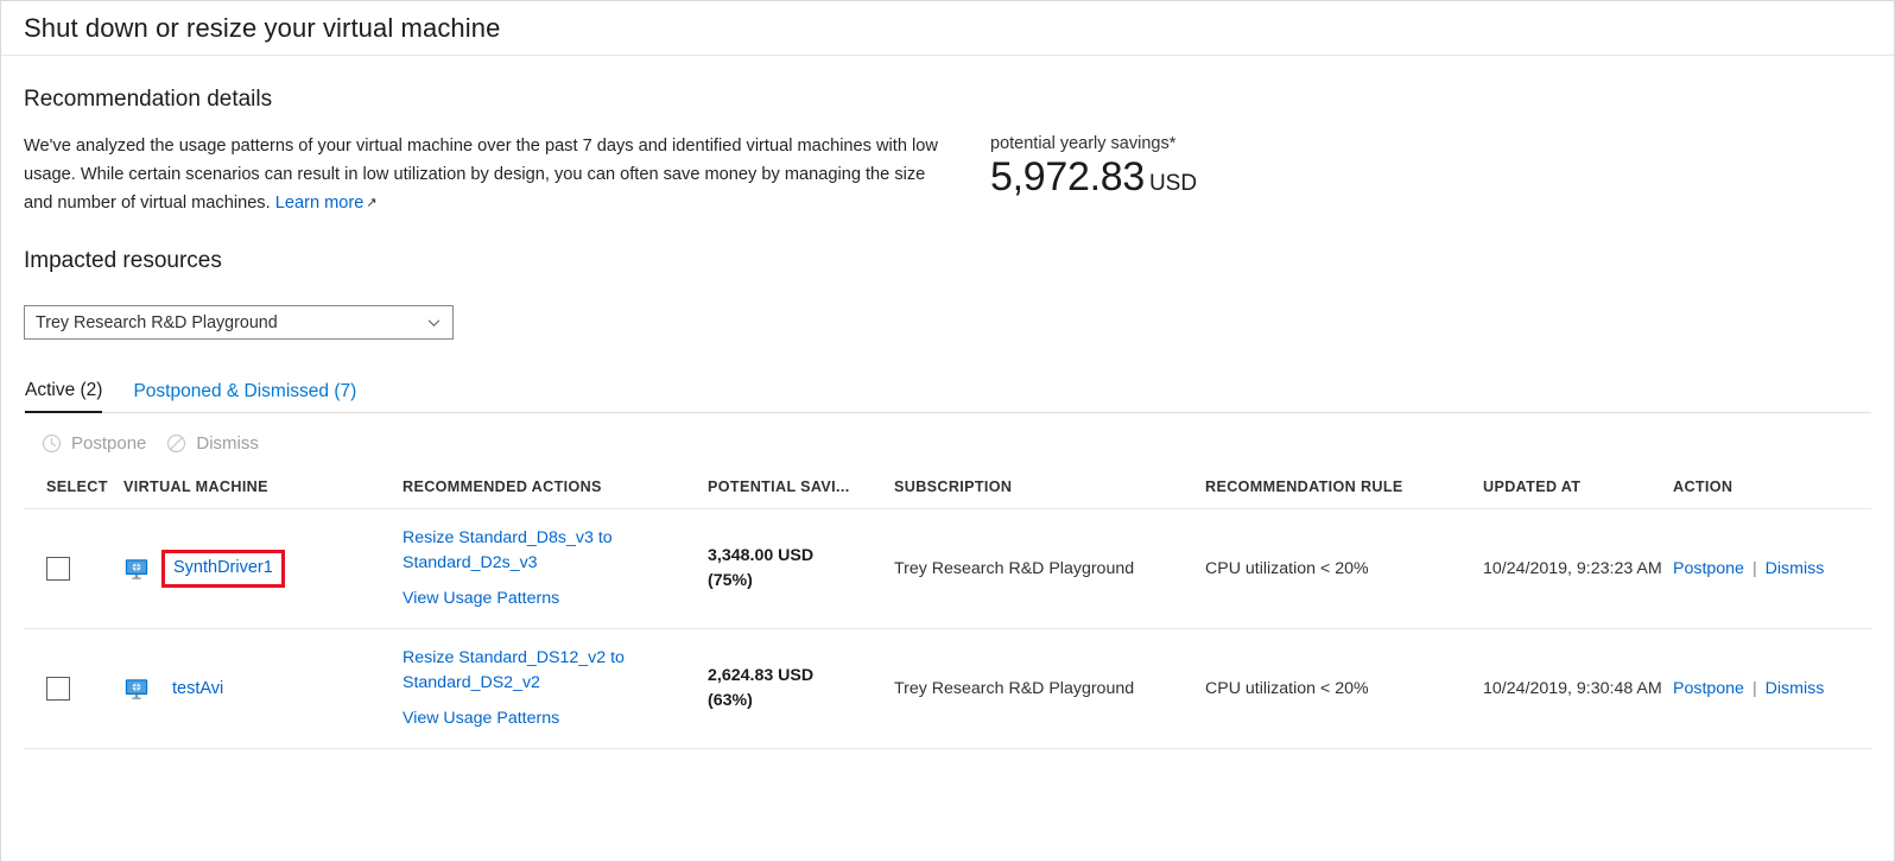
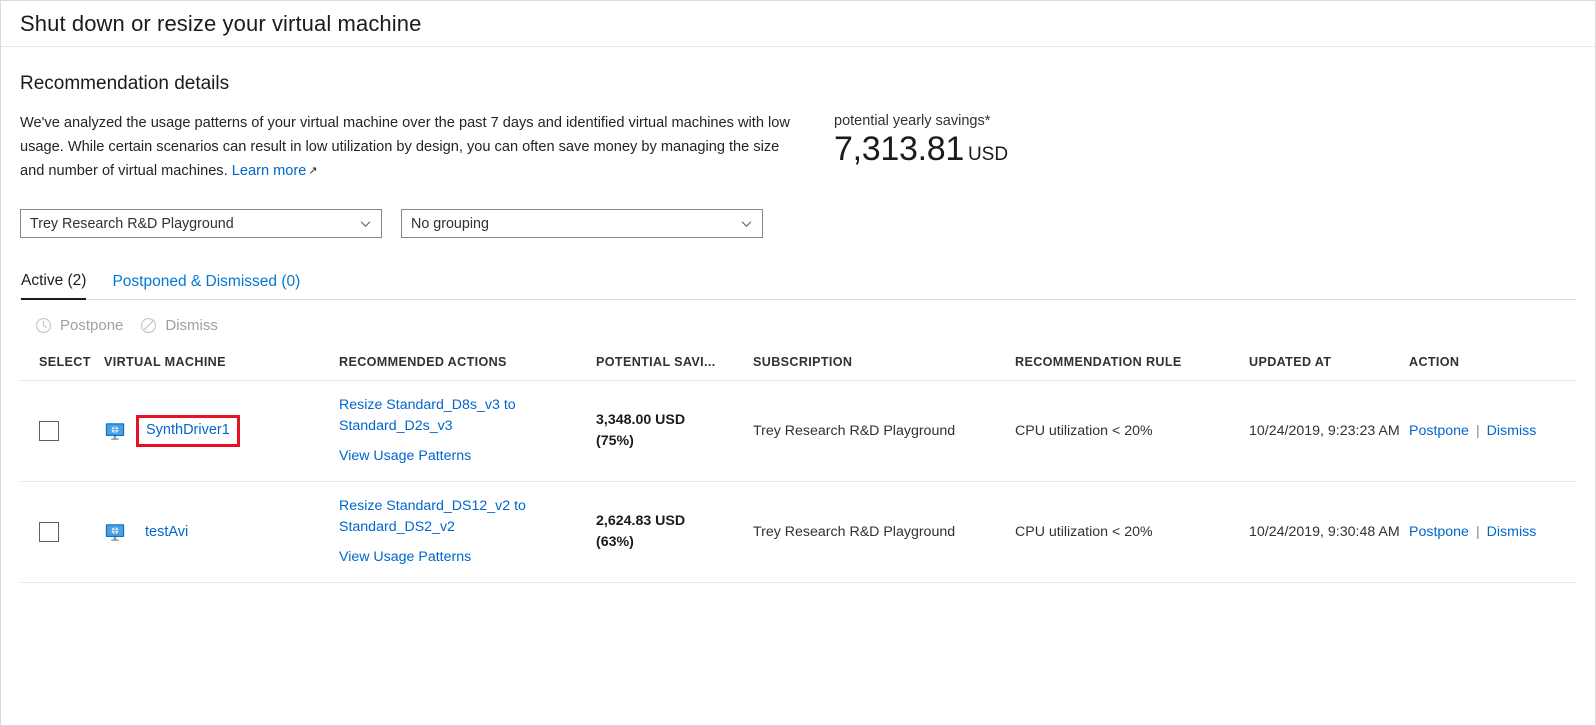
  Shut down or resize your virtual machine
  Recommendation details
  We've analyzed the usage patterns of your virtual machine over the past 7 days and identified virtual machines with low usage. While certain scenarios can result in low utilization by design, you can often save money by managing the size and number of virtual machines. Learn more ↗
  potential yearly savings*
- 5,972.83
+ 7,313.81
  USD
- Impacted resources
  Trey Research R&D Playground
+ No grouping
  Active (2)
- Postponed & Dismissed (7)
+ Postponed & Dismissed (0)
  Postpone
  Dismiss
  SELECT	VIRTUAL MACHINE	RECOMMENDED ACTIONS	POTENTIAL SAVI...	SUBSCRIPTION	RECOMMENDATION RULE	UPDATED AT	ACTION
  	SynthDriver1	Resize Standard_D8s_v3 to Standard_D2s_v3 View Usage Patterns	3,348.00 USD (75%)	Trey Research R&D Playground	CPU utilization < 20%	10/24/2019, 9:23:23 AM	Postpone | Dismiss
  	testAvi	Resize Standard_DS12_v2 to Standard_DS2_v2 View Usage Patterns	2,624.83 USD (63%)	Trey Research R&D Playground	CPU utilization < 20%	10/24/2019, 9:30:48 AM	Postpone | Dismiss
